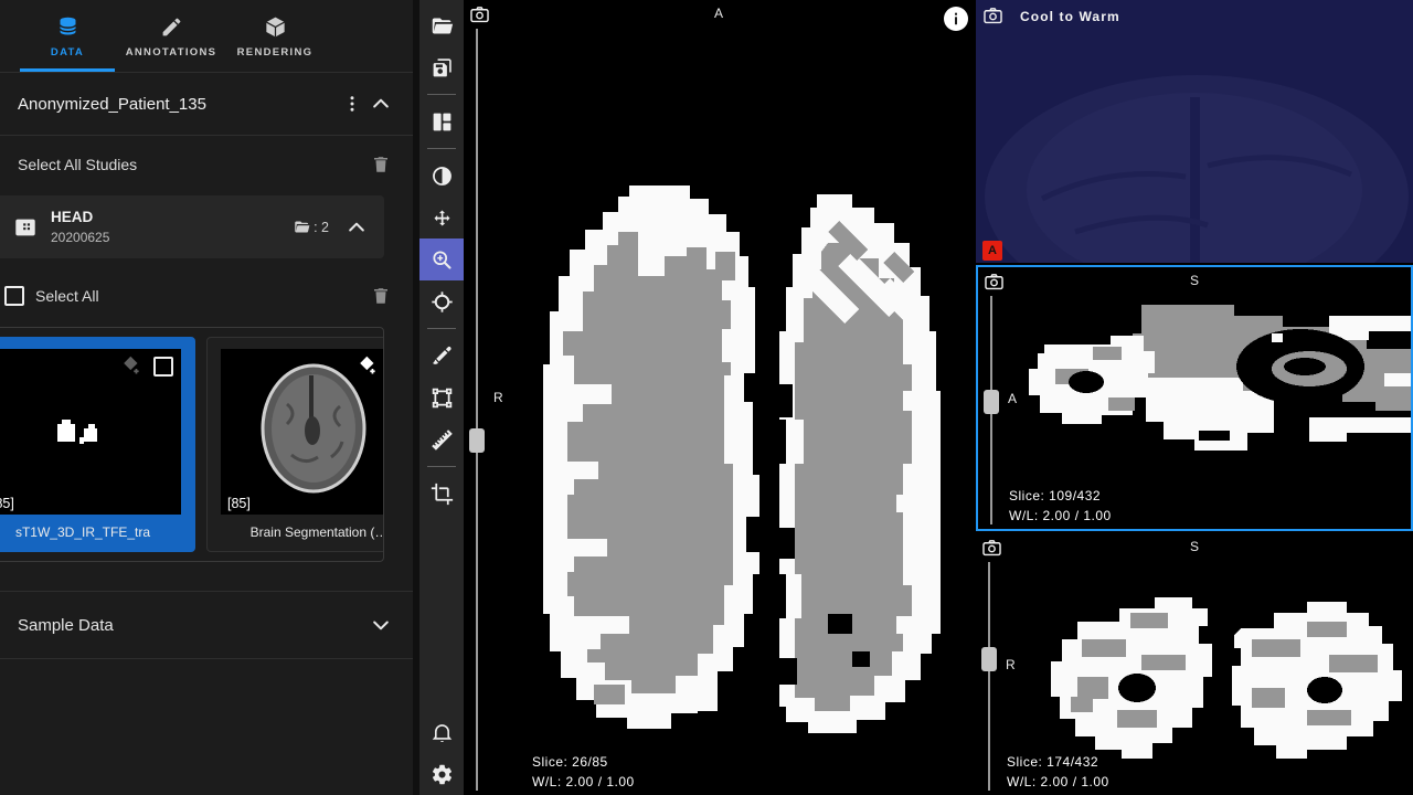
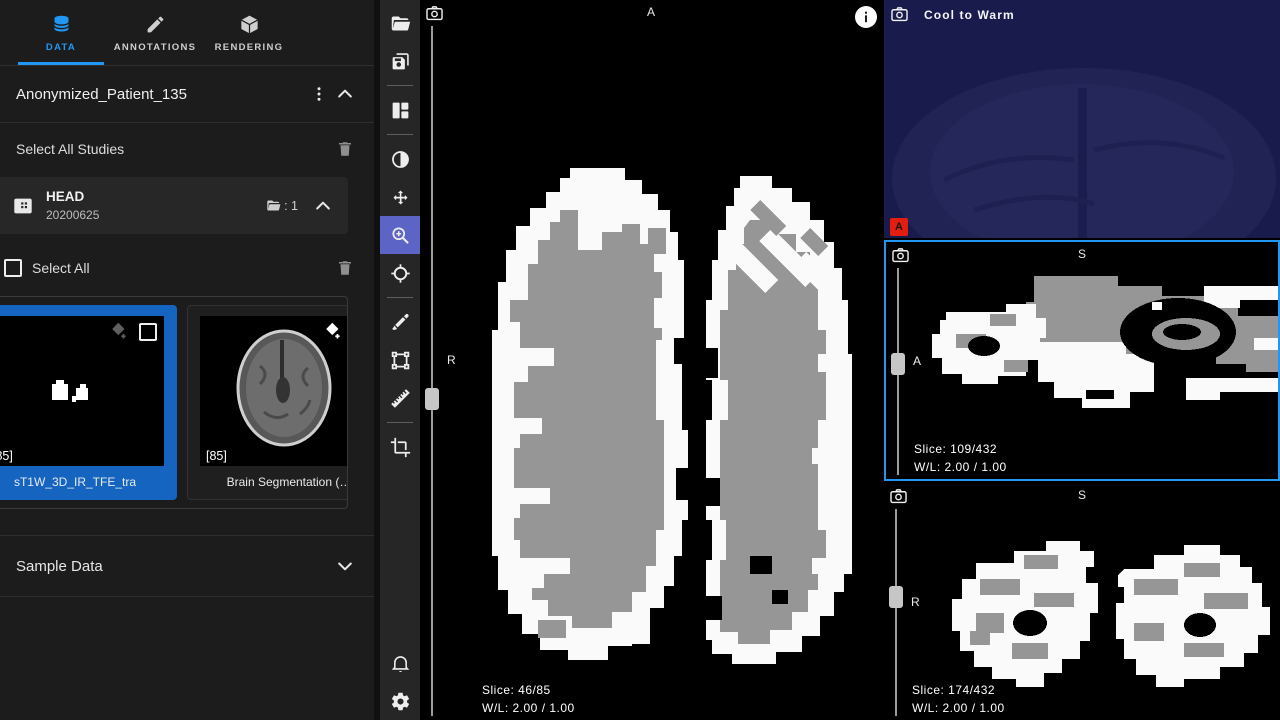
  DATA
  ANNOTATIONS
  RENDERING
  Anonymized_Patient_135
  Select All Studies
  HEAD
  20200625
- : 2
+ : 1
  Select All
  sT1W_3D_IR_TFE_tra
  [85]
  Brain Segmentation (…
  Sample Data
  A
  R
- Slice: 26/85
+ Slice: 46/85
  W/L: 2.00 / 1.00
  Cool to Warm
  A
  S
  A
  Slice: 109/432
  W/L: 2.00 / 1.00
  S
  R
  Slice: 174/432
  W/L: 2.00 / 1.00
